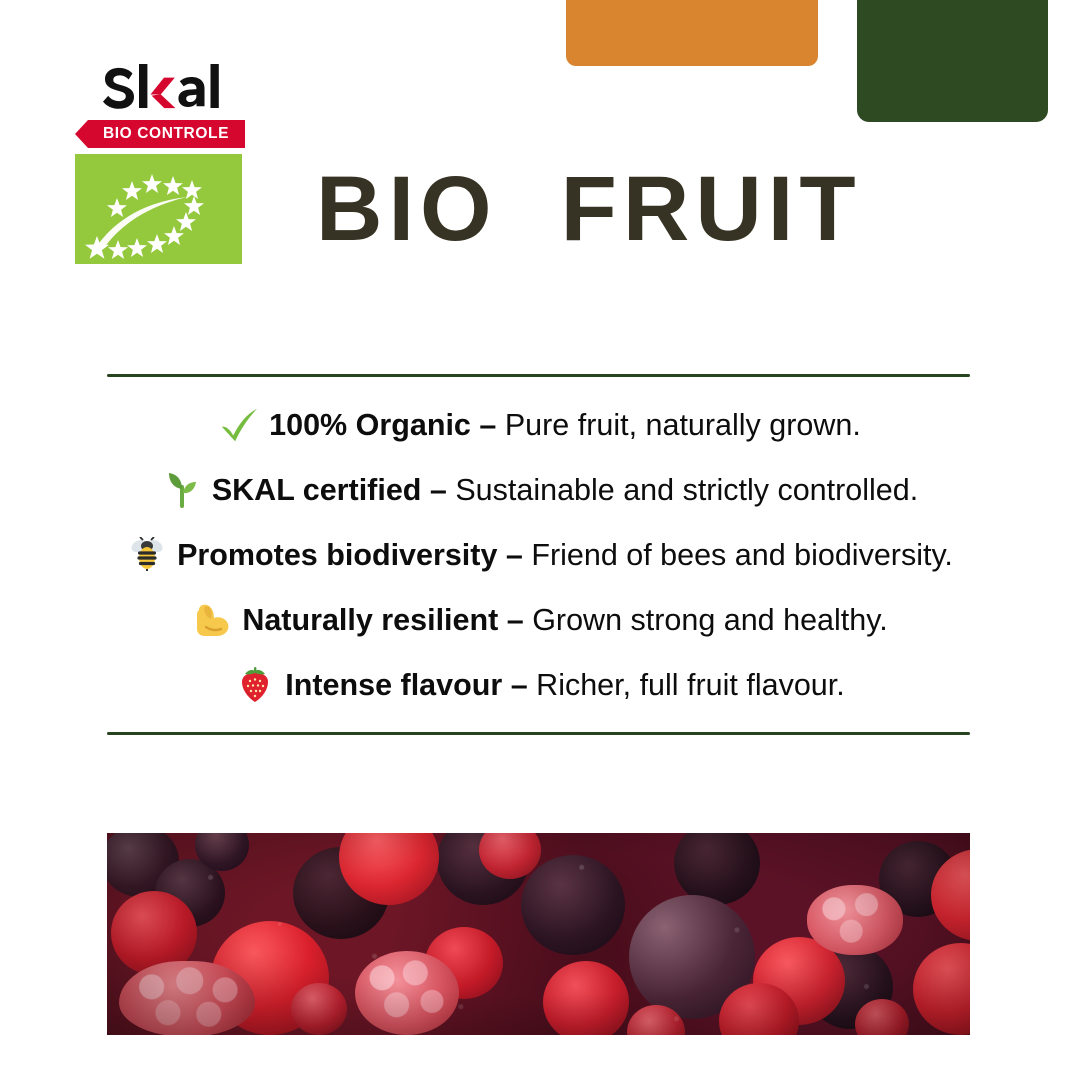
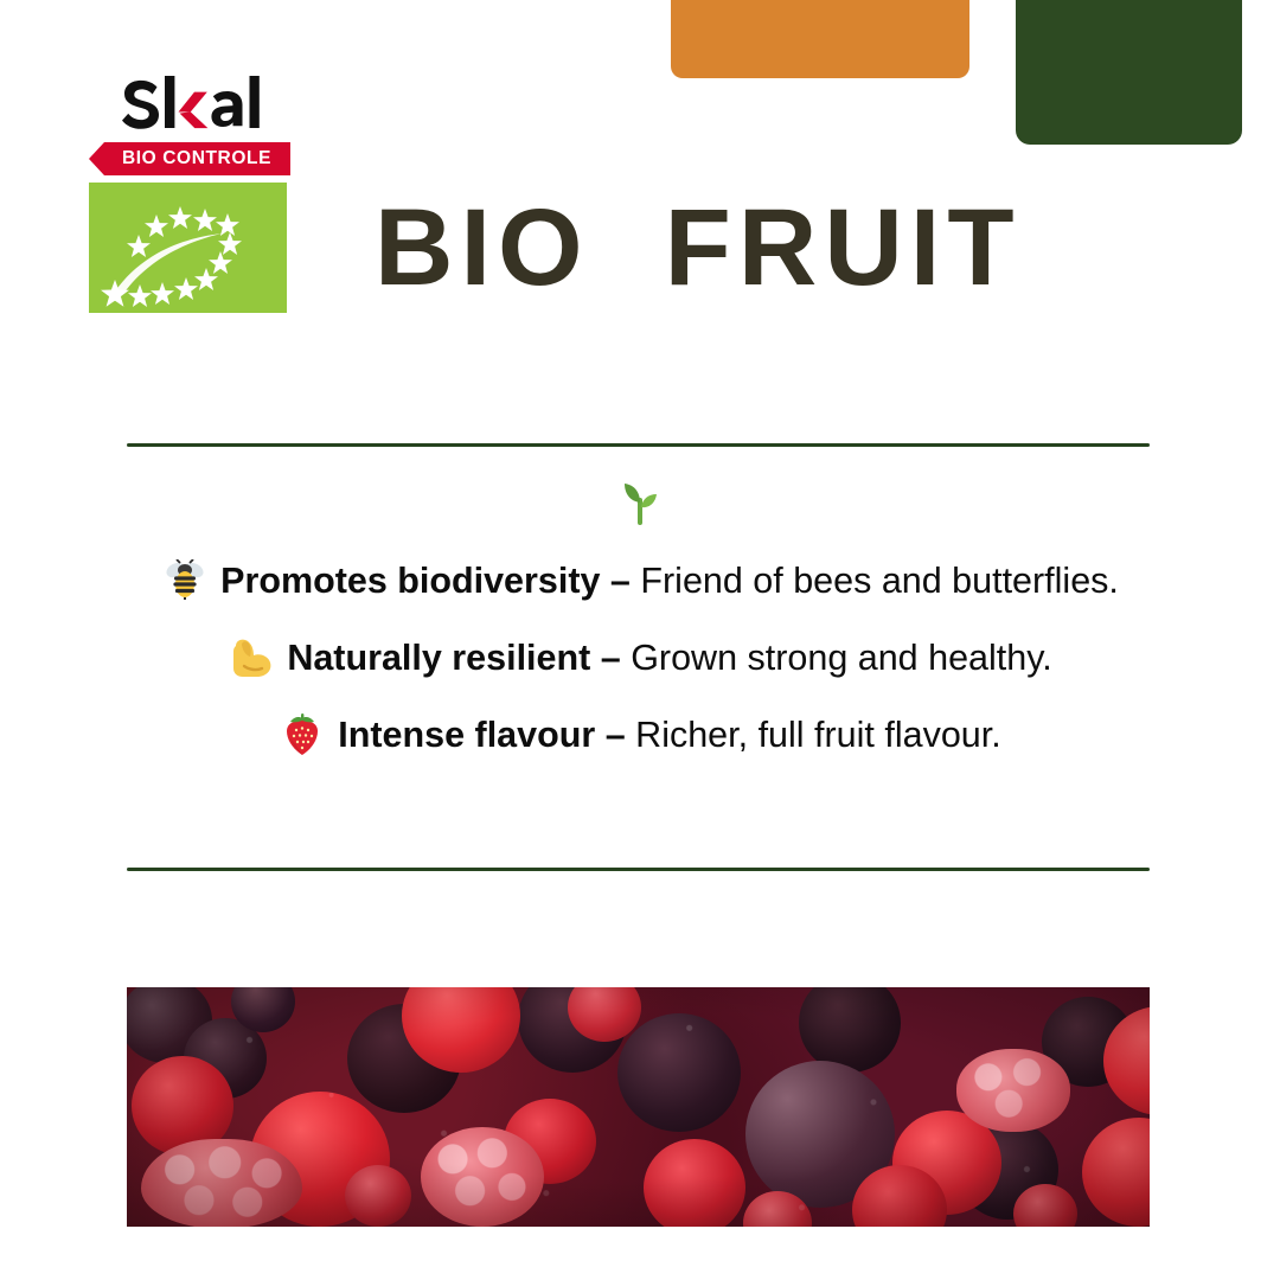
  BIO CONTROLE
  BIO FRUIT
- 100% Organic – Pure fruit, naturally grown.
- SKAL certified – Sustainable and strictly controlled.
- Promotes biodiversity – Friend of bees and biodiversity.
+ Promotes biodiversity – Friend of bees and butterflies.
  Naturally resilient – Grown strong and healthy.
  Intense flavour – Richer, full fruit flavour.
